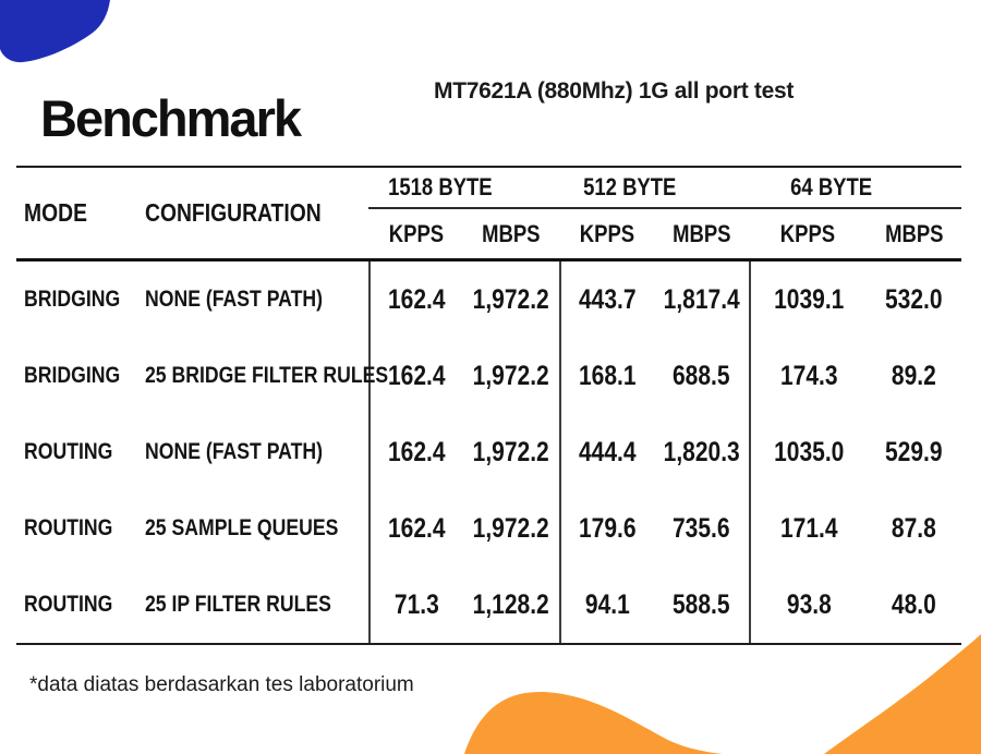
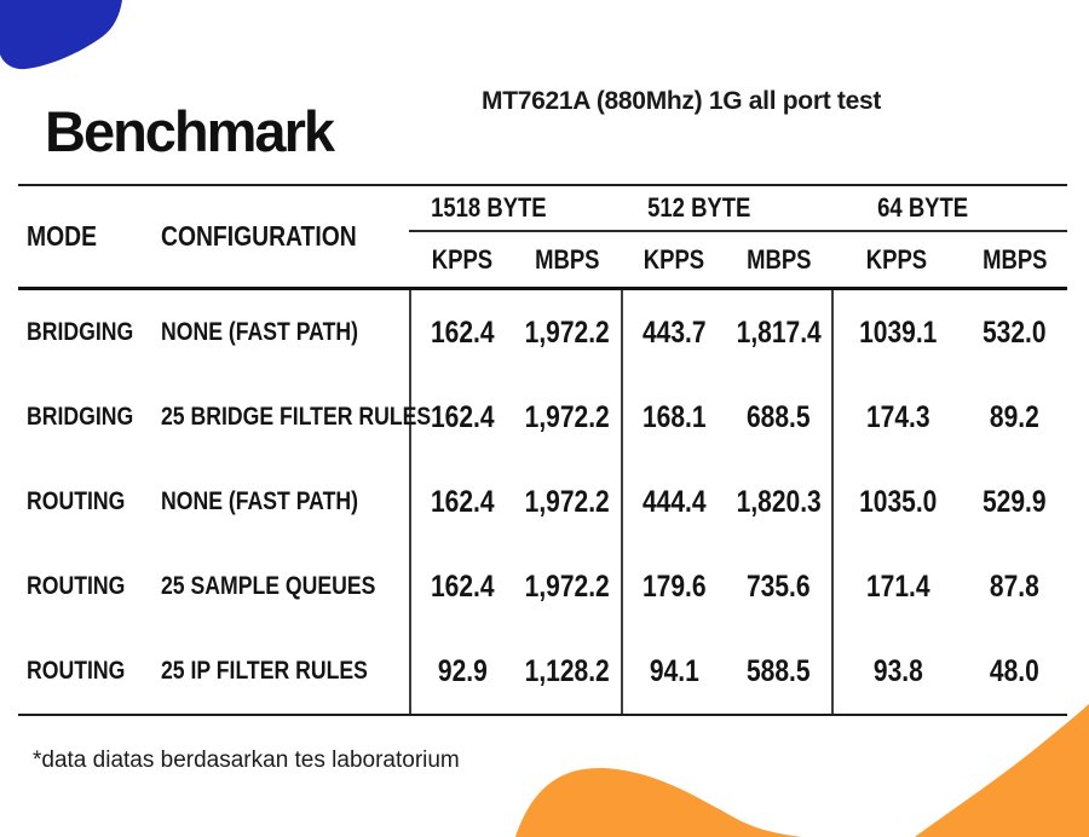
  Benchmark
  MT7621A (880Mhz) 1G all port test
  MODE
  CONFIGURATION
  1518 BYTE
  KPPS
  MBPS
  512 BYTE
  KPPS
  MBPS
  64 BYTE
  KPPS
  MBPS
  BRIDGING
  NONE (FAST PATH)
  162.4
  1,972.2
  443.7
  1,817.4
  1039.1
  532.0
  BRIDGING
  25 BRIDGE FILTER RULES
  162.4
  1,972.2
  168.1
  688.5
  174.3
  89.2
  ROUTING
  NONE (FAST PATH)
  162.4
  1,972.2
  444.4
  1,820.3
  1035.0
  529.9
  ROUTING
  25 SAMPLE QUEUES
  162.4
  1,972.2
  179.6
  735.6
  171.4
  87.8
  ROUTING
  25 IP FILTER RULES
- 71.3
+ 92.9
  1,128.2
  94.1
  588.5
  93.8
  48.0
  *data diatas berdasarkan tes laboratorium
